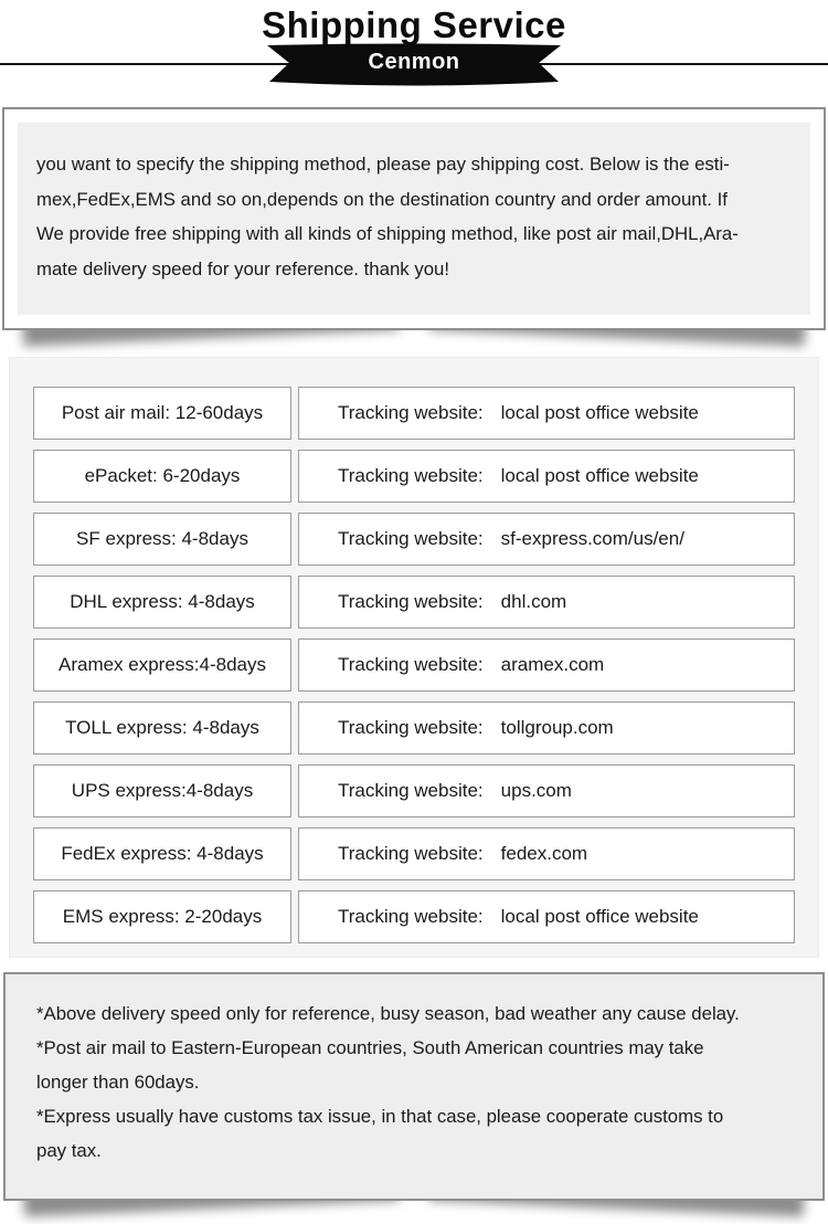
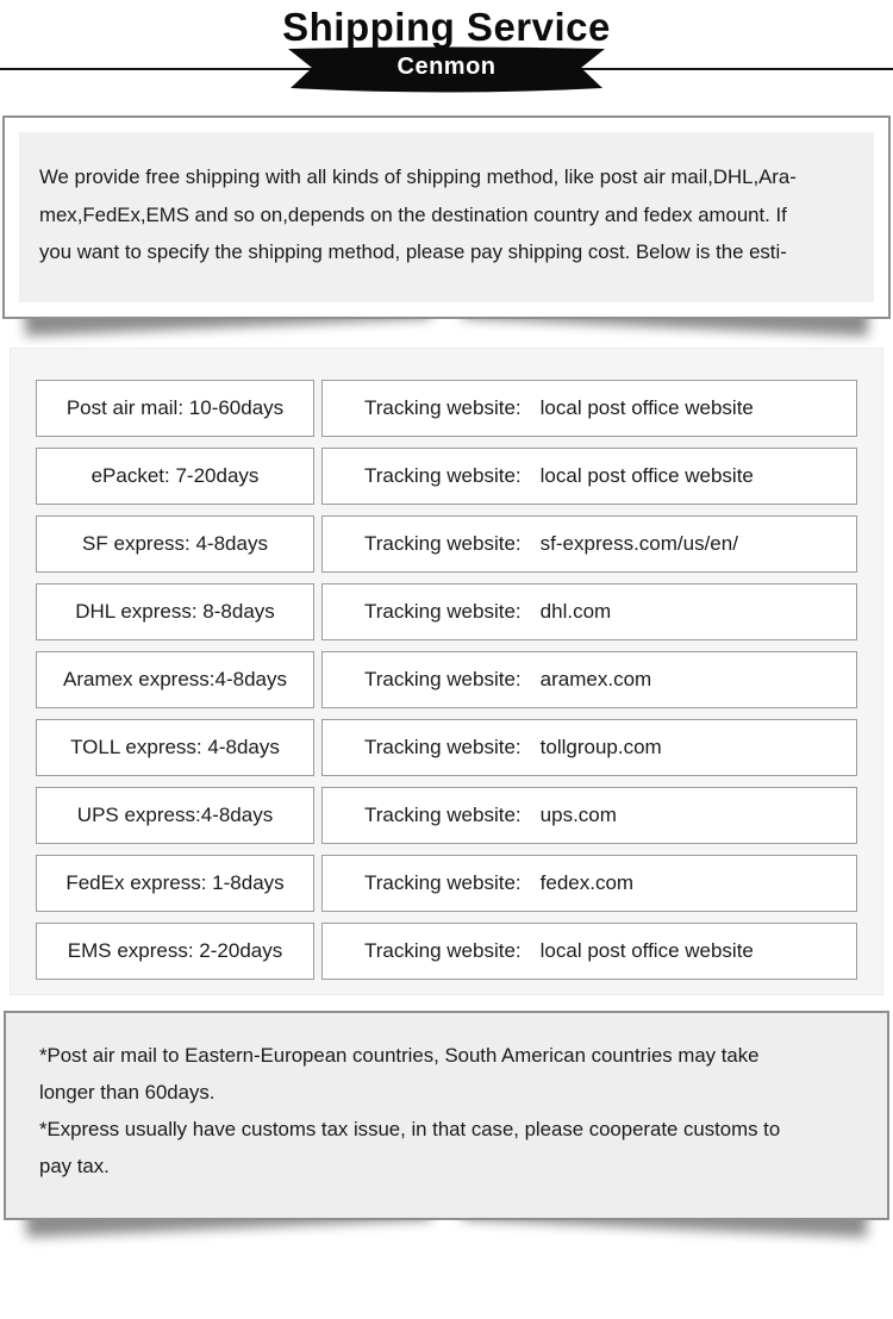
  Shipping Service
  Cenmon
- you want to specify the shipping method, please pay shipping cost. Below is the esti-
+ We provide free shipping with all kinds of shipping method, like post air mail,DHL,Ara-
- mex,FedEx,EMS and so on,depends on the destination country and order amount. If
+ mex,FedEx,EMS and so on,depends on the destination country and fedex amount. If
- We provide free shipping with all kinds of shipping method, like post air mail,DHL,Ara-
+ you want to specify the shipping method, please pay shipping cost. Below is the esti-
- mate delivery speed for your reference. thank you!
- Post air mail: 12-60days
+ Post air mail: 10-60days
  Tracking website:
  local post office website
- ePacket: 6-20days
+ ePacket: 7-20days
  Tracking website:
  local post office website
  SF express: 4-8days
  Tracking website:
  sf-express.com/us/en/
- DHL express: 4-8days
+ DHL express: 8-8days
  Tracking website:
  dhl.com
  Aramex express:4-8days
  Tracking website:
  aramex.com
  TOLL express: 4-8days
  Tracking website:
  tollgroup.com
  UPS express:4-8days
  Tracking website:
  ups.com
- FedEx express: 4-8days
+ FedEx express: 1-8days
  Tracking website:
  fedex.com
  EMS express: 2-20days
  Tracking website:
  local post office website
- *Above delivery speed only for reference, busy season, bad weather any cause delay.
  *Post air mail to Eastern-European countries, South American countries may take
  longer than 60days.
  *Express usually have customs tax issue, in that case, please cooperate customs to
  pay tax.
